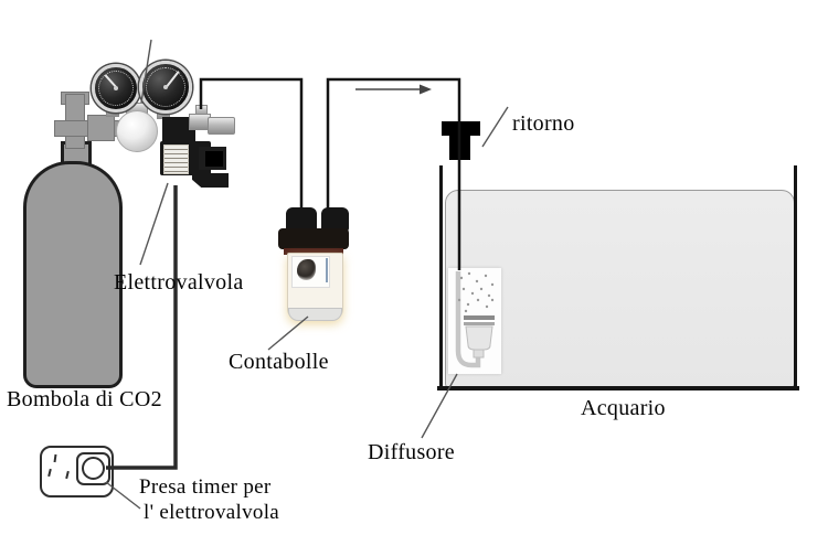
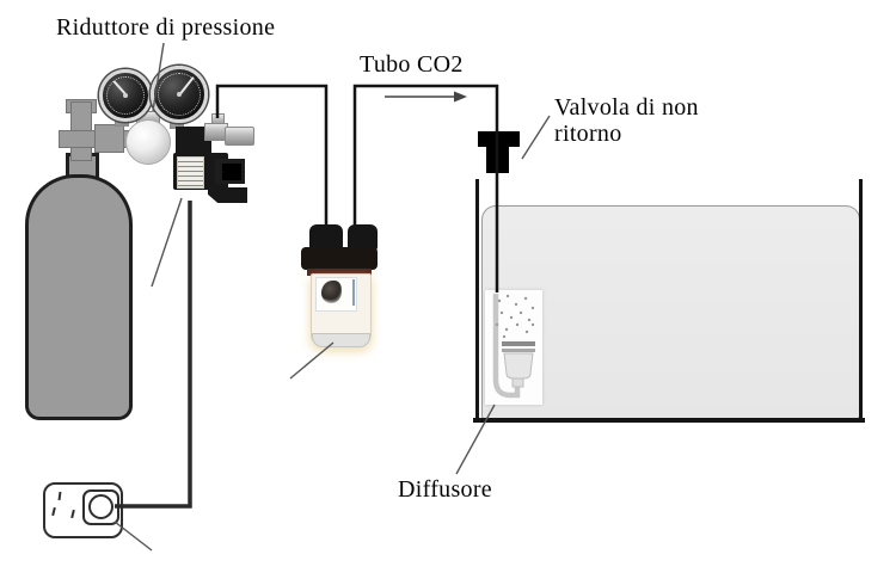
+ Riduttore di pressione
+ Tubo CO2
+ Valvola di non
  ritorno
- Elettrovalvola
- Contabolle
- Bombola di CO2
- Acquario
  Diffusore
- Presa timer per
- l' elettrovalvola
